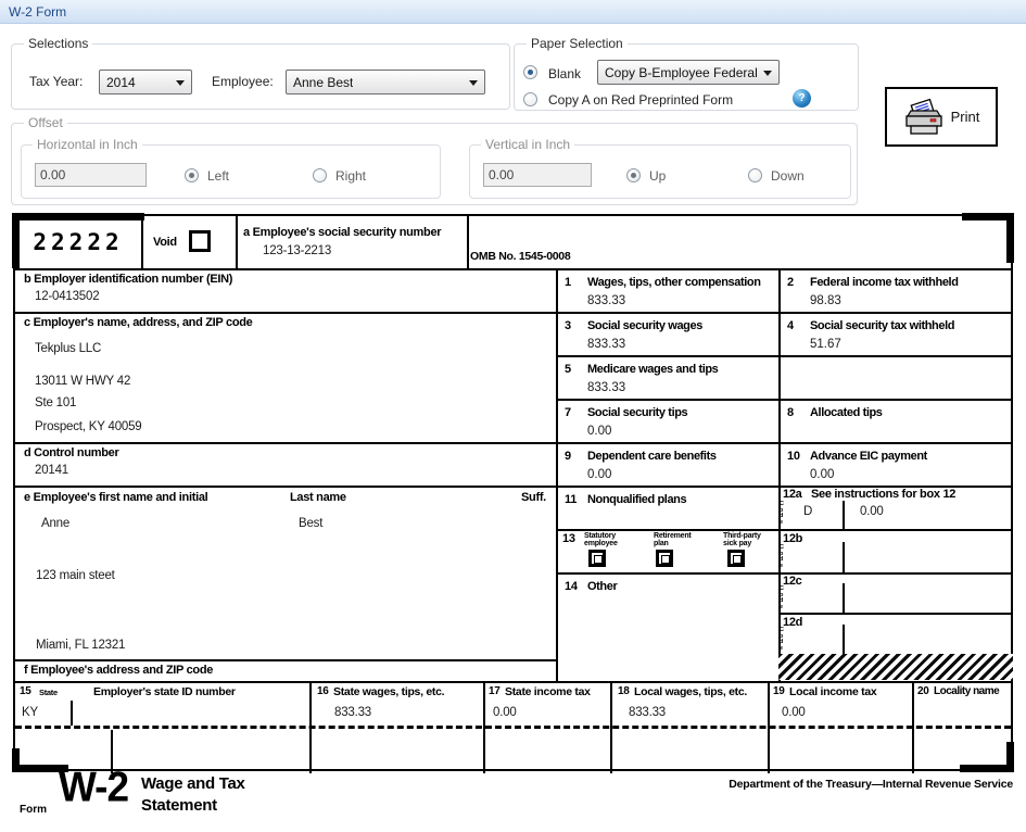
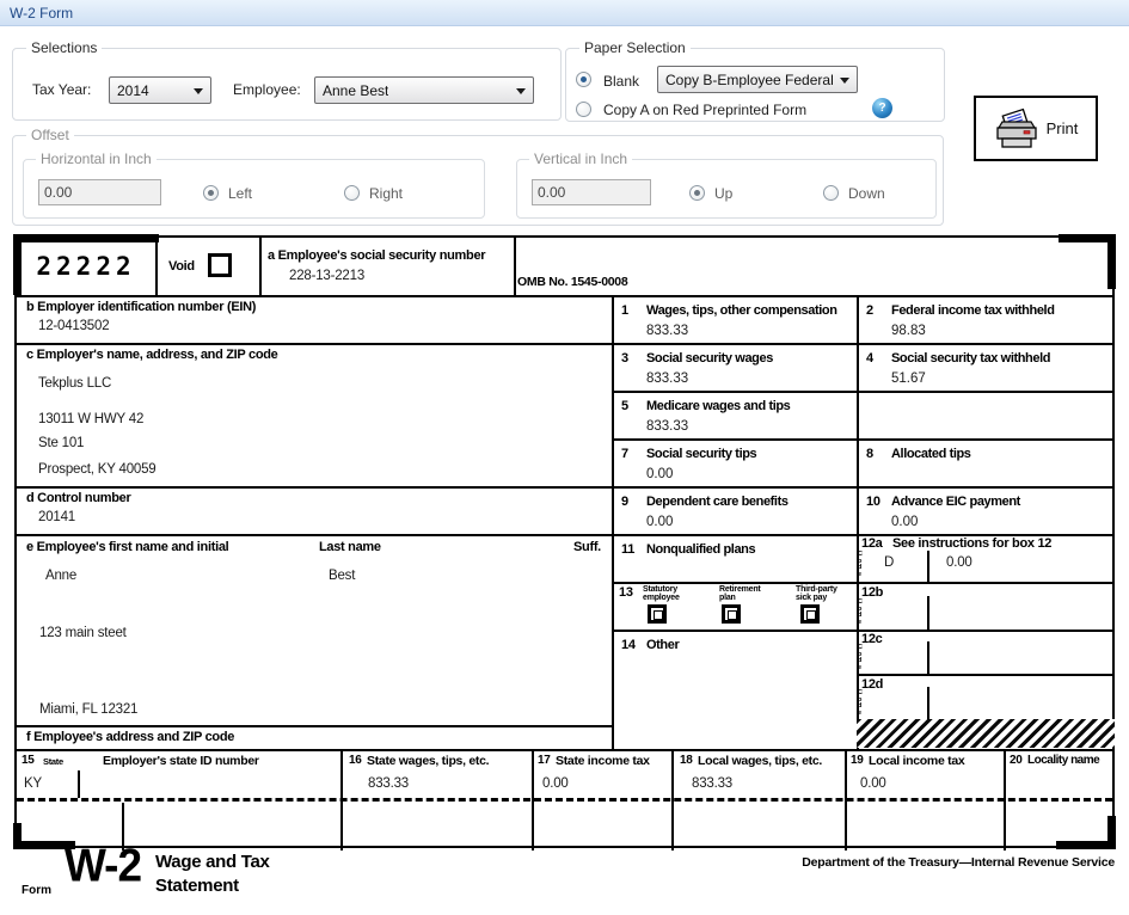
  W-2 Form
  Selections
  Tax Year:
  2014
  Employee:
  Anne Best
  Paper Selection
  Blank
  Copy B-Employee Federal
  Copy A on Red Preprinted Form
  ?
  Print
  Offset
  Horizontal in Inch
  0.00
  Left
  Right
  Vertical in Inch
  0.00
  Up
  Down
  22222
  Void
  a Employee's social security number
- 123-13-2213
+ 228-13-2213
  OMB No. 1545-0008
  b Employer identification number (EIN)
  12-0413502
  c Employer's name, address, and ZIP code
  Tekplus LLC
  13011 W HWY 42
  Ste 101
  Prospect, KY 40059
  d Control number
  20141
  e Employee's first name and initial
  Last name
  Suff.
  Anne
  Best
  123 main steet
  Miami, FL 12321
  f Employee's address and ZIP code
  1 Wages, tips, other compensation
  833.33
  2 Federal income tax withheld
  98.83
  3 Social security wages
  833.33
  4 Social security tax withheld
  51.67
  5 Medicare wages and tips
  833.33
  7 Social security tips
  0.00
  8 Allocated tips
  9 Dependent care benefits
  0.00
  10 Advance EIC payment
  0.00
  11 Nonqualified plans
  12a
  See instructions for box 12
  D
  0.00
  13
  12b
  14 Other
  12c
  12d
  15
  State
  Employer's state ID number
  16
  State wages, tips, etc.
  17
  State income tax
  18
  Local wages, tips, etc.
  19
  Local income tax
  20
  Locality name
  KY
  833.33
  0.00
  833.33
  0.00
  Form
  W-2
  Wage and Tax
  Statement
  Department of the Treasury—Internal Revenue Service
